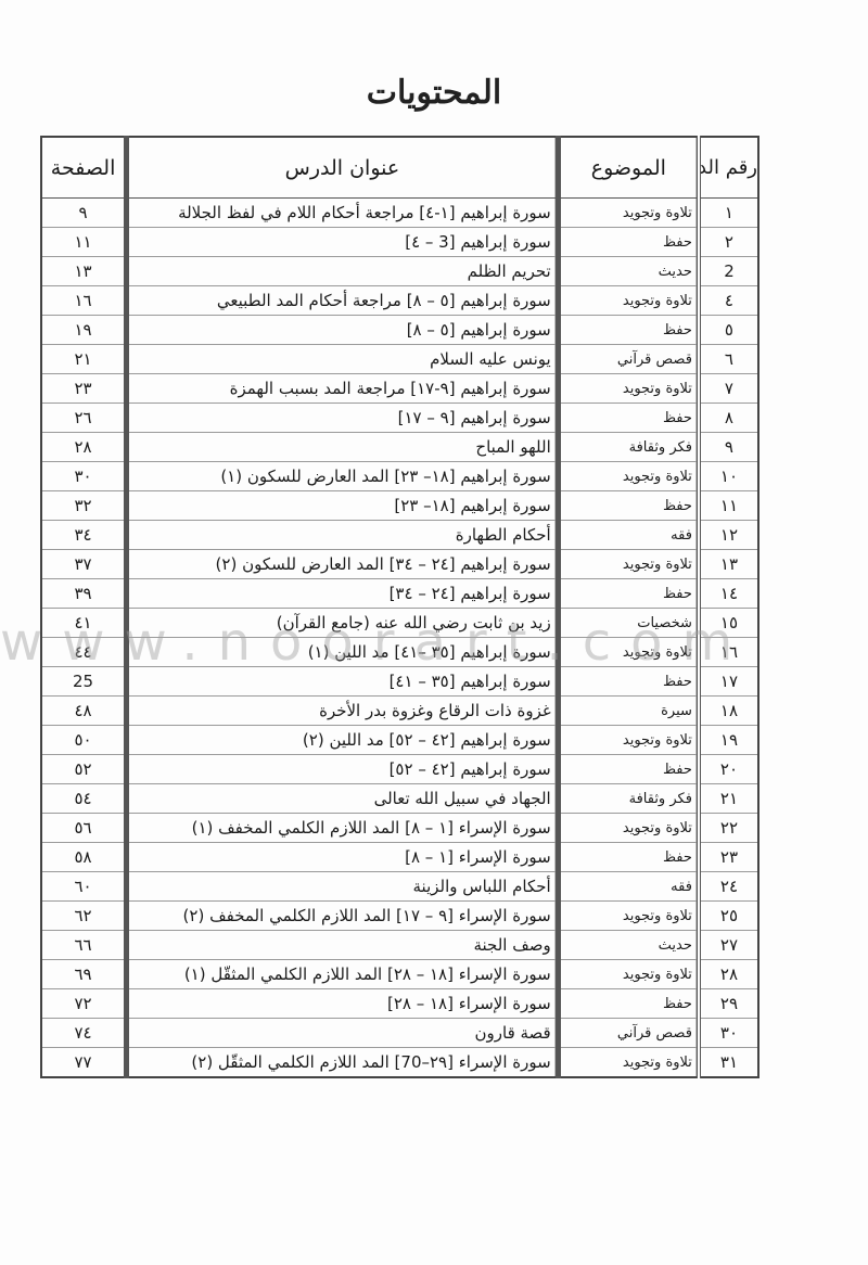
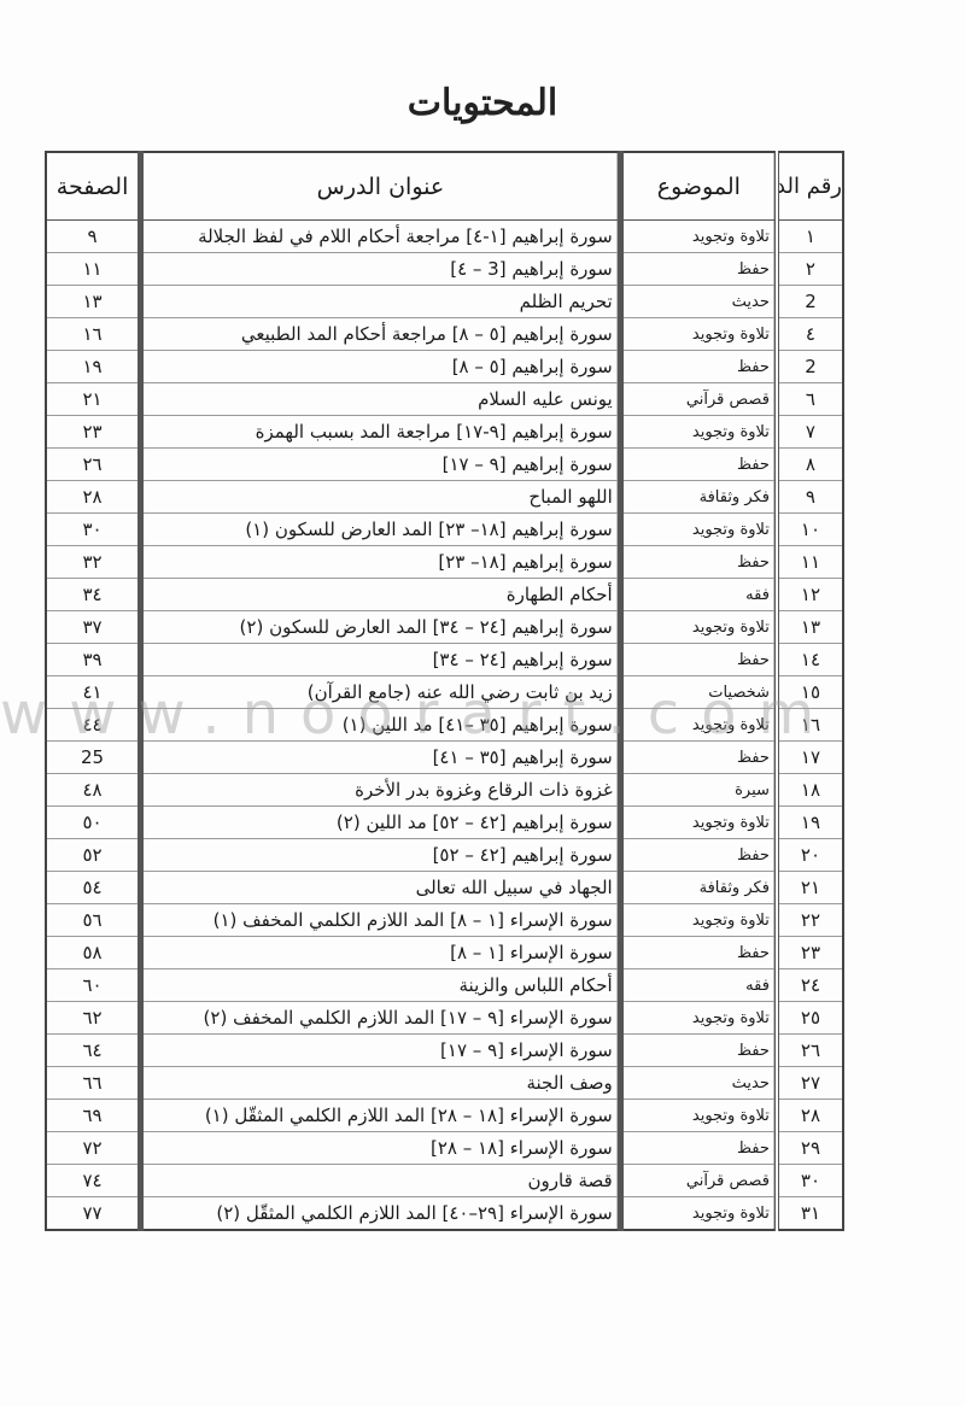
  المحتويات
  رقم الد	الموضوع	عنوان الدرس	الصفحة
  ١	تلاوة وتجويد	سورة إبراهيم [١-٤] مراجعة أحكام اللام في لفظ الجلالة	٩
  ٢	حفظ	سورة إبراهيم [3 – ٤]	١١
  2	حديث	تحريم الظلم	١٣
  ٤	تلاوة وتجويد	سورة إبراهيم [٥ – ٨] مراجعة أحكام المد الطبيعي	١٦
- ٥	حفظ	سورة إبراهيم [٥ – ٨]	١٩
+ 2	حفظ	سورة إبراهيم [٥ – ٨]	١٩
  ٦	قصص قرآني	يونس عليه السلام	٢١
  ٧	تلاوة وتجويد	سورة إبراهيم [٩-١٧] مراجعة المد بسبب الهمزة	٢٣
  ٨	حفظ	سورة إبراهيم [٩ – ١٧]	٢٦
  ٩	فكر وثقافة	اللهو المباح	٢٨
  ١٠	تلاوة وتجويد	سورة إبراهيم [١٨– ٢٣] المد العارض للسكون (١)	٣٠
  ١١	حفظ	سورة إبراهيم [١٨– ٢٣]	٣٢
  ١٢	فقه	أحكام الطهارة	٣٤
  ١٣	تلاوة وتجويد	سورة إبراهيم [٢٤ – ٣٤] المد العارض للسكون (٢)	٣٧
  ١٤	حفظ	سورة إبراهيم [٢٤ – ٣٤]	٣٩
  ١٥	شخصيات	زيد بن ثابت رضي الله عنه (جامع القرآن)	٤١
  ١٦	تلاوة وتجويد	سورة إبراهيم [٣٥ –٤١] مد اللين (١)	٤٤
  ١٧	حفظ	سورة إبراهيم [٣٥ – ٤١]	25
  ١٨	سيرة	غزوة ذات الرقاع وغزوة بدر الأخرة	٤٨
  ١٩	تلاوة وتجويد	سورة إبراهيم [٤٢ – ٥٢] مد اللين (٢)	٥٠
  ٢٠	حفظ	سورة إبراهيم [٤٢ – ٥٢]	٥٢
  ٢١	فكر وثقافة	الجهاد في سبيل الله تعالى	٥٤
  ٢٢	تلاوة وتجويد	سورة الإسراء [١ – ٨] المد اللازم الكلمي المخفف (١)	٥٦
  ٢٣	حفظ	سورة الإسراء [١ – ٨]	٥٨
  ٢٤	فقه	أحكام اللباس والزينة	٦٠
  ٢٥	تلاوة وتجويد	سورة الإسراء [٩ – ١٧] المد اللازم الكلمي المخفف (٢)	٦٢
+ ٢٦	حفظ	سورة الإسراء [٩ – ١٧]	٦٤
  ٢٧	حديث	وصف الجنة	٦٦
  ٢٨	تلاوة وتجويد	سورة الإسراء [١٨ – ٢٨] المد اللازم الكلمي المثقّل (١)	٦٩
  ٢٩	حفظ	سورة الإسراء [١٨ – ٢٨]	٧٢
  ٣٠	قصص قرآني	قصة قارون	٧٤
- ٣١	تلاوة وتجويد	سورة الإسراء [٢٩–70] المد اللازم الكلمي المثقّل (٢)	٧٧
+ ٣١	تلاوة وتجويد	سورة الإسراء [٢٩–٤٠] المد اللازم الكلمي المثقّل (٢)	٧٧
  www.noorart.com
